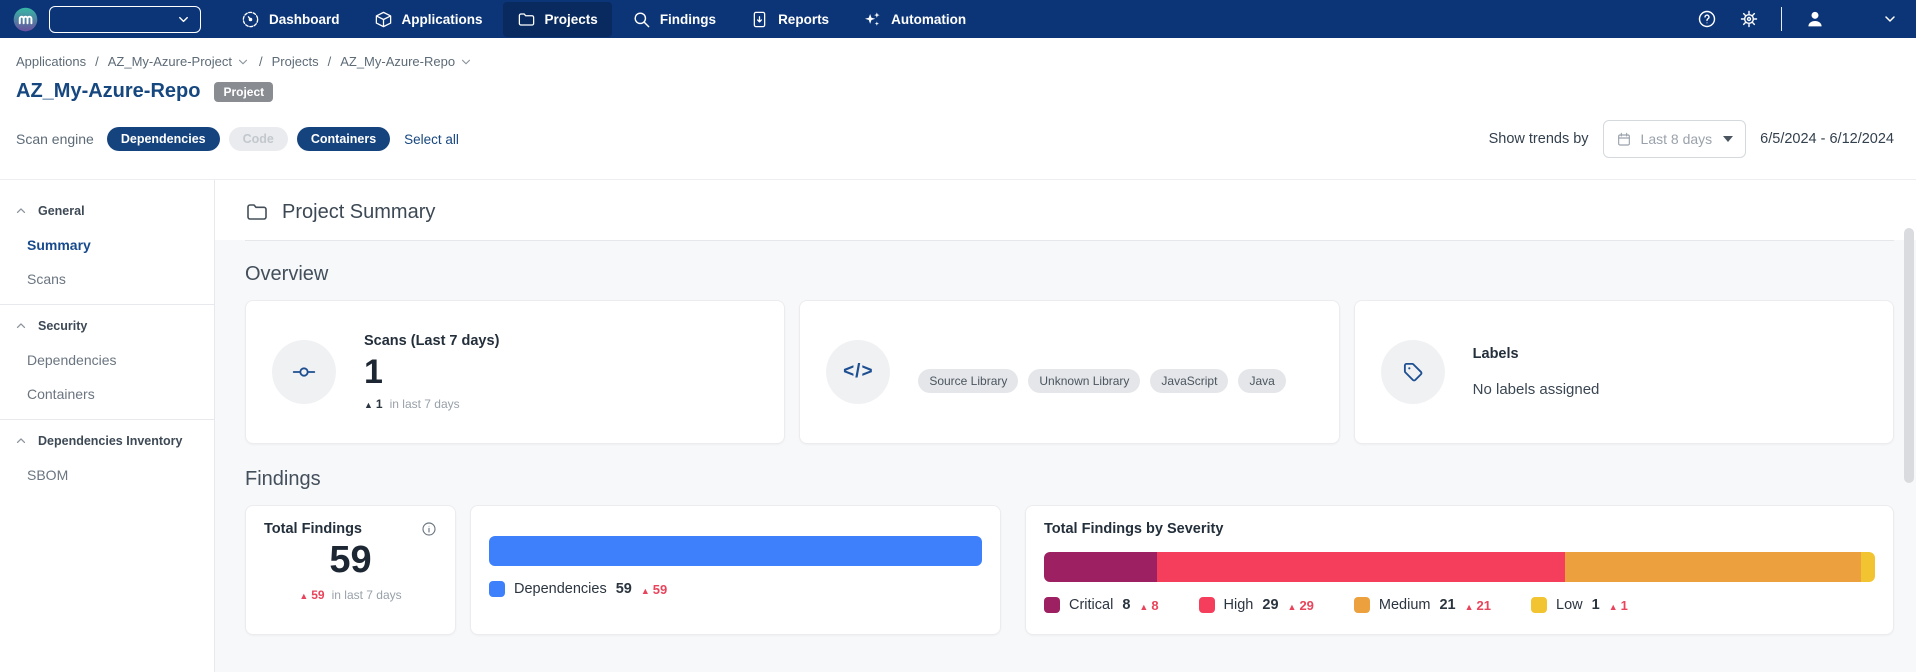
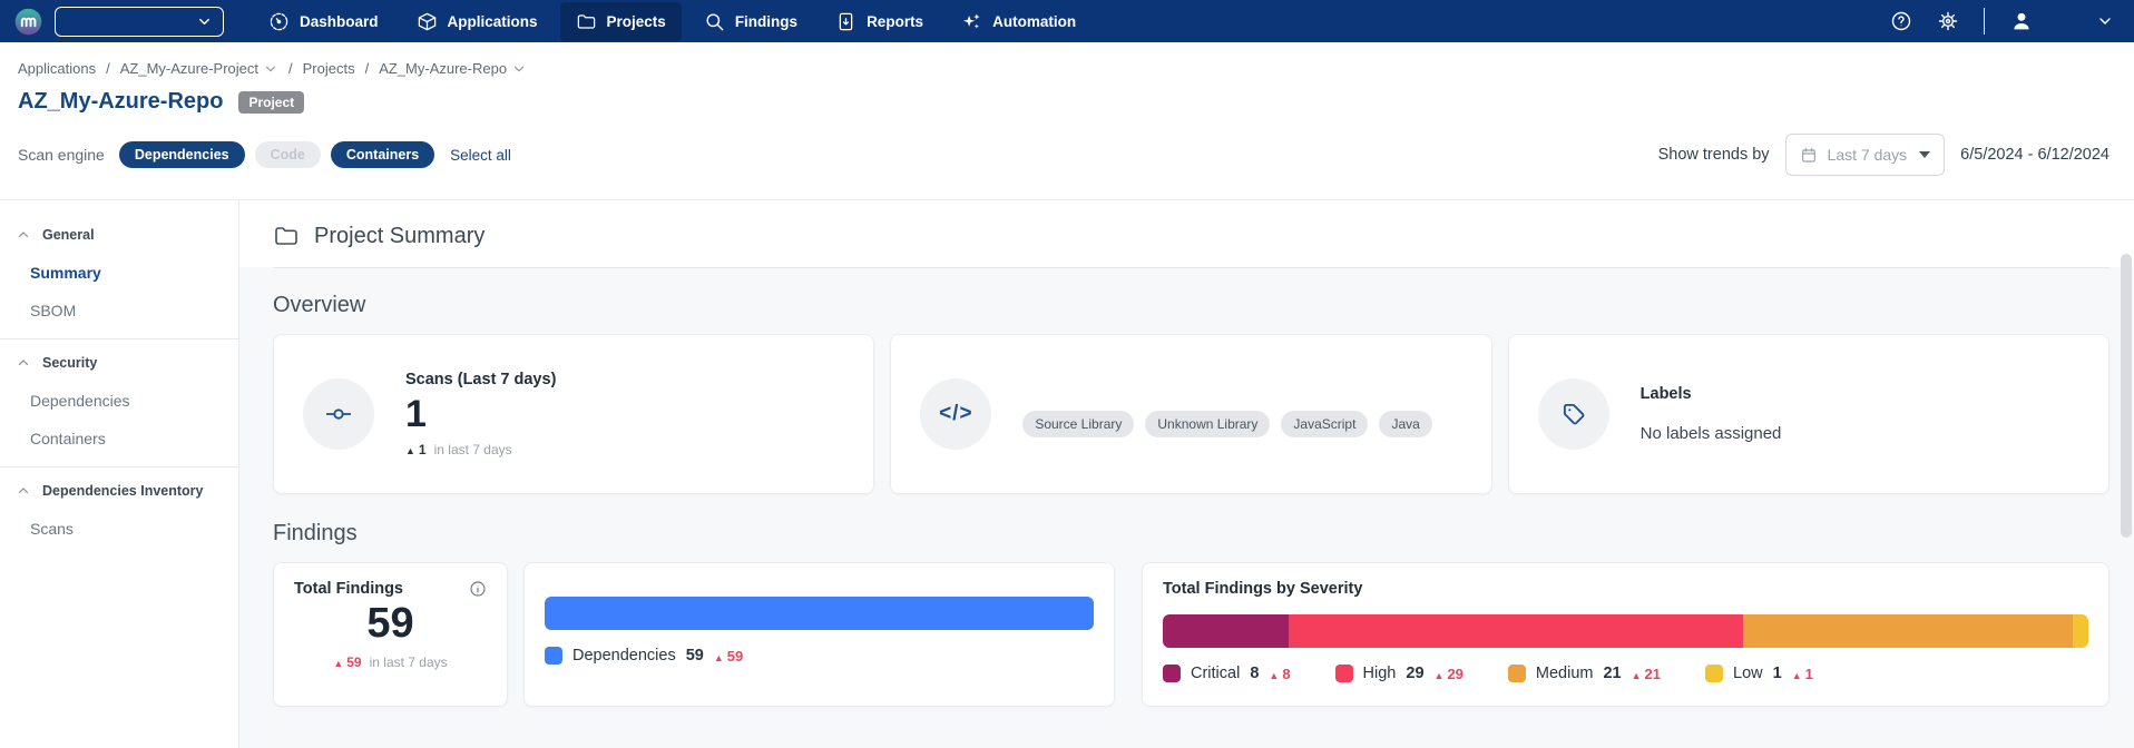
  Dashboard
  Applications
  Projects
  Findings
  Reports
  Automation
  Applications
  /
  AZ_My-Azure-Project
  /
  Projects
  /
  AZ_My-Azure-Repo
  AZ_My-Azure-Repo
  Project
  Scan engine
  Dependencies
  Code
  Containers
  Select all
  Show trends by
- Last 8 days
+ Last 7 days
  6/5/2024 - 6/12/2024
  General
  Summary
- Scans
+ SBOM
  Security
  Dependencies
  Containers
  Dependencies Inventory
- SBOM
+ Scans
  Project Summary
  Overview
  Scans (Last 7 days)
  1
  1
  in last 7 days
  Source Library
  Unknown Library
  JavaScript
  Java
  Labels
  No labels assigned
  Findings
  Total Findings
  59
  59
  in last 7 days
  Dependencies
  59
  59
  Total Findings by Severity
  Critical
  8
  8
  High
  29
  29
  Medium
  21
  21
  Low
  1
  1
